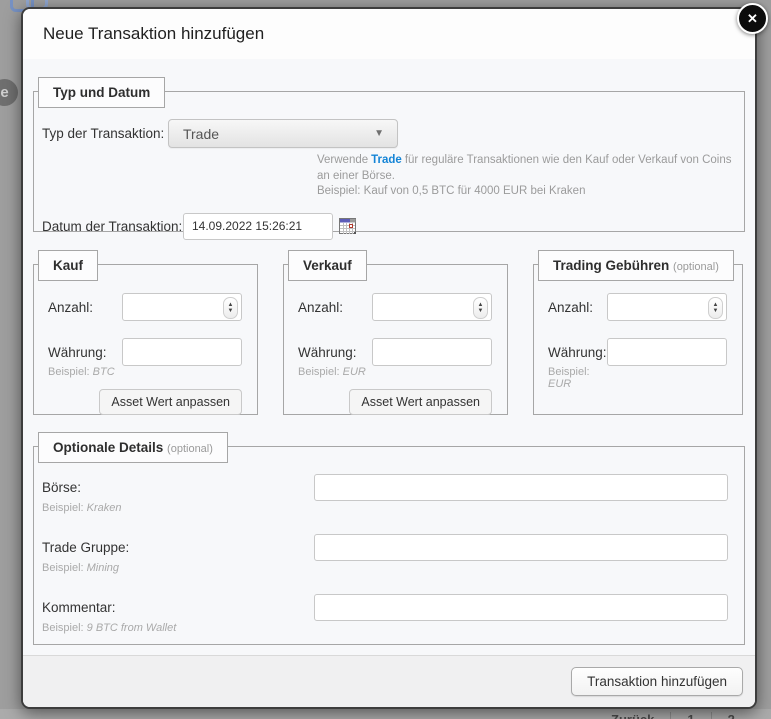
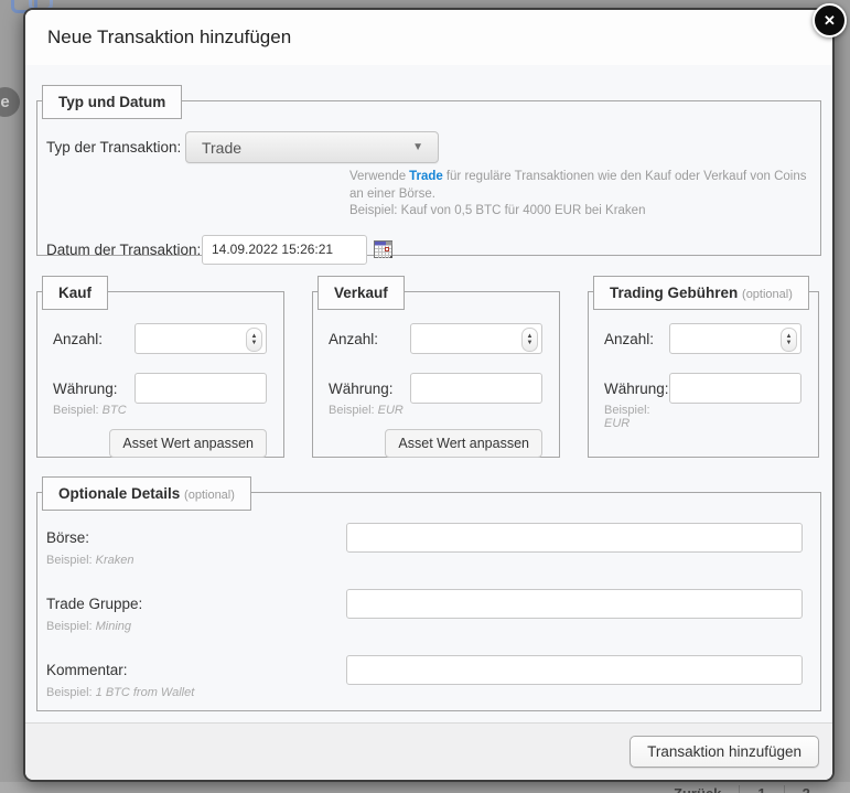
  e
  ✕
  Neue Transaktion hinzufügen
  Typ und Datum
  Typ der Transaktion:
  Trade
  ▼
  Verwende Trade für reguläre Transaktionen wie den Kauf oder Verkauf von Coins an einer Börse.
  Beispiel: Kauf von 0,5 BTC für 4000 EUR bei Kraken
  Datum der Transaktion:
  14.09.2022 15:26:21
  Kauf
  Anzahl:
  Währung:
  Beispiel: BTC
  Asset Wert anpassen
  Verkauf
  Anzahl:
  Währung:
  Beispiel: EUR
  Asset Wert anpassen
  Trading Gebühren (optional)
  Anzahl:
  Währung:
  Beispiel: EUR
  Optionale Details (optional)
  Börse:
  Beispiel: Kraken
  Trade Gruppe:
  Beispiel: Mining
  Kommentar:
- Beispiel: 9 BTC from Wallet
+ Beispiel: 1 BTC from Wallet
  Transaktion hinzufügen
